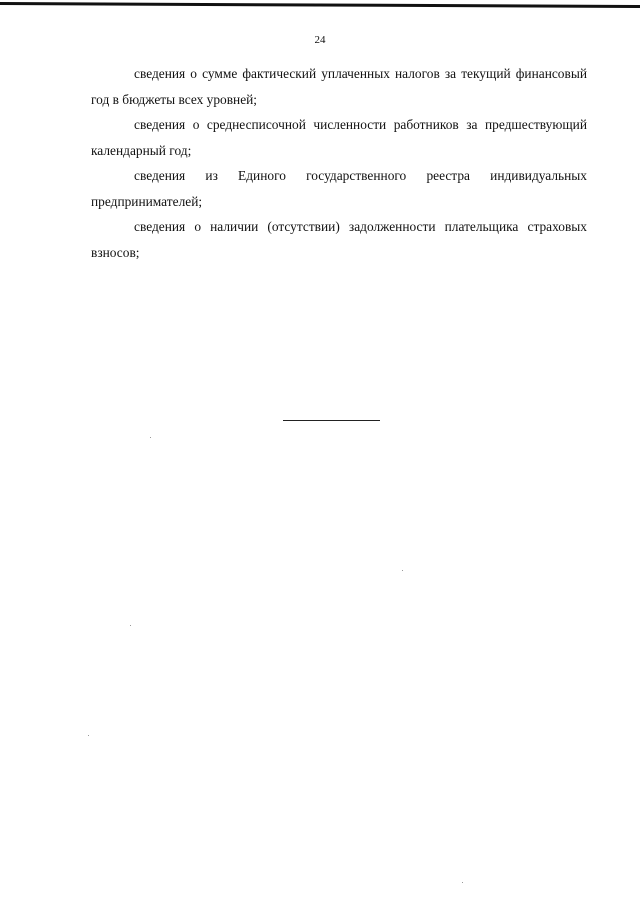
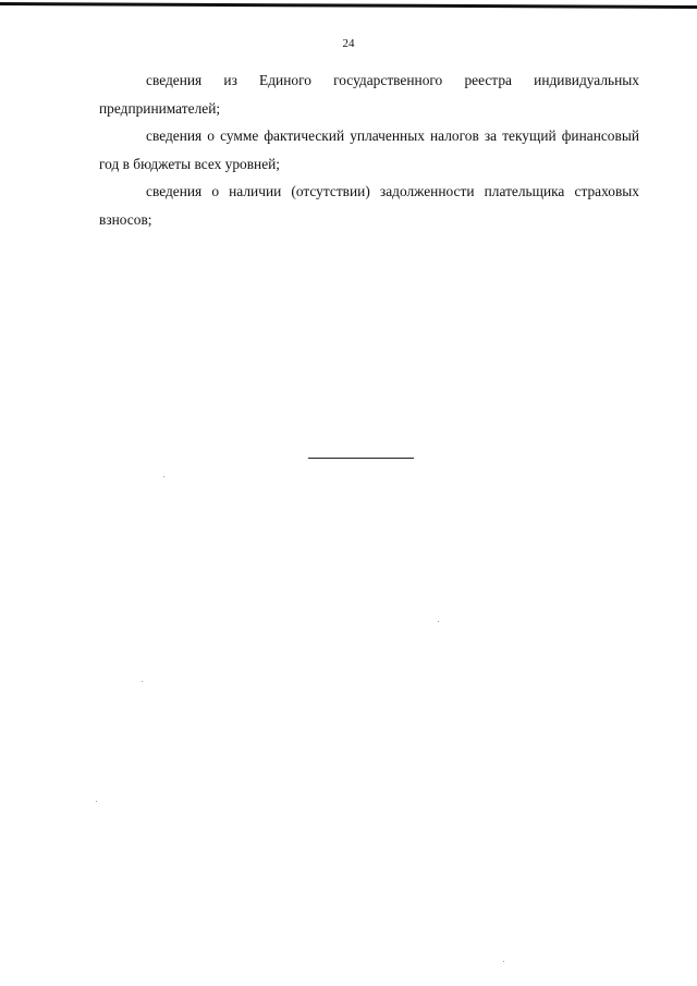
  24
- сведения о сумме фактический уплаченных налогов за текущий финансовый год в бюджеты всех уровней;
+ сведения из Единого государственного реестра индивидуальных предпринимателей;
- сведения о среднесписочной численности работников за предшествующий календарный год;
- сведения из Единого государственного реестра индивидуальных предпринимателей;
+ сведения о сумме фактический уплаченных налогов за текущий финансовый год в бюджеты всех уровней;
  сведения о наличии (отсутствии) задолженности плательщика страховых взносов;
